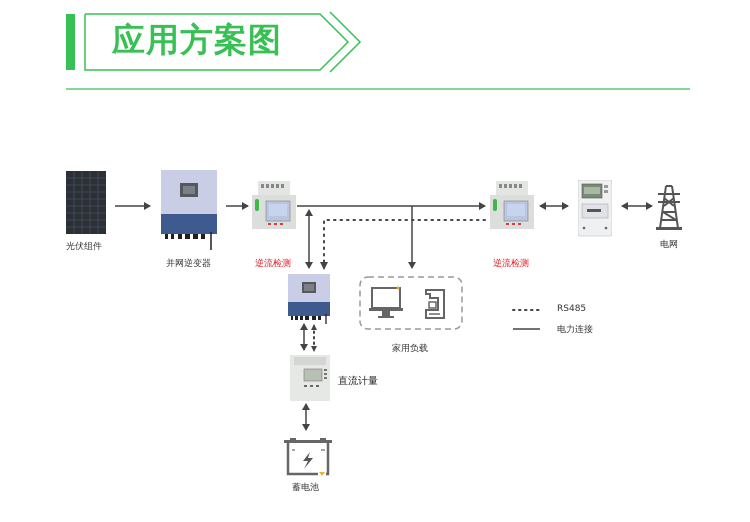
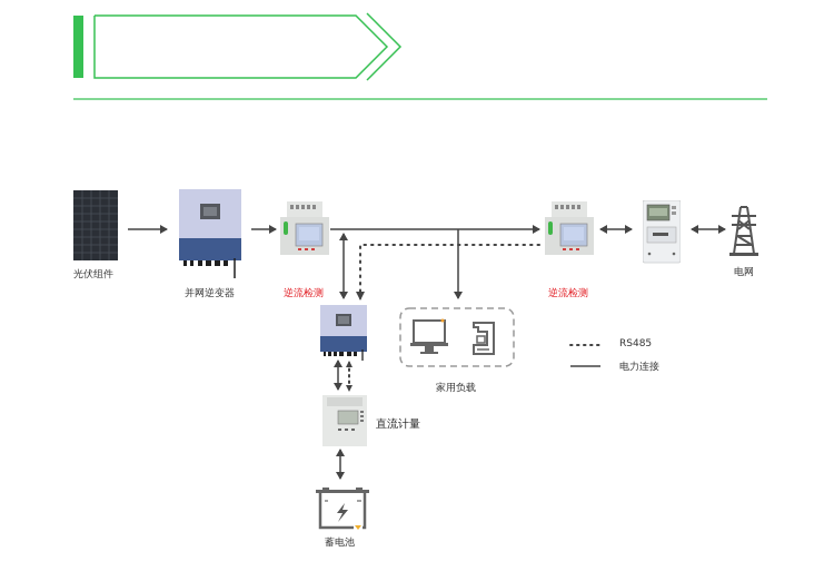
- 应用方案图
  光伏组件
  并网逆变器
  逆流检测
  逆流检测
  电网
  家用负载
  直流计量
  蓄电池
  RS485
  电力连接
